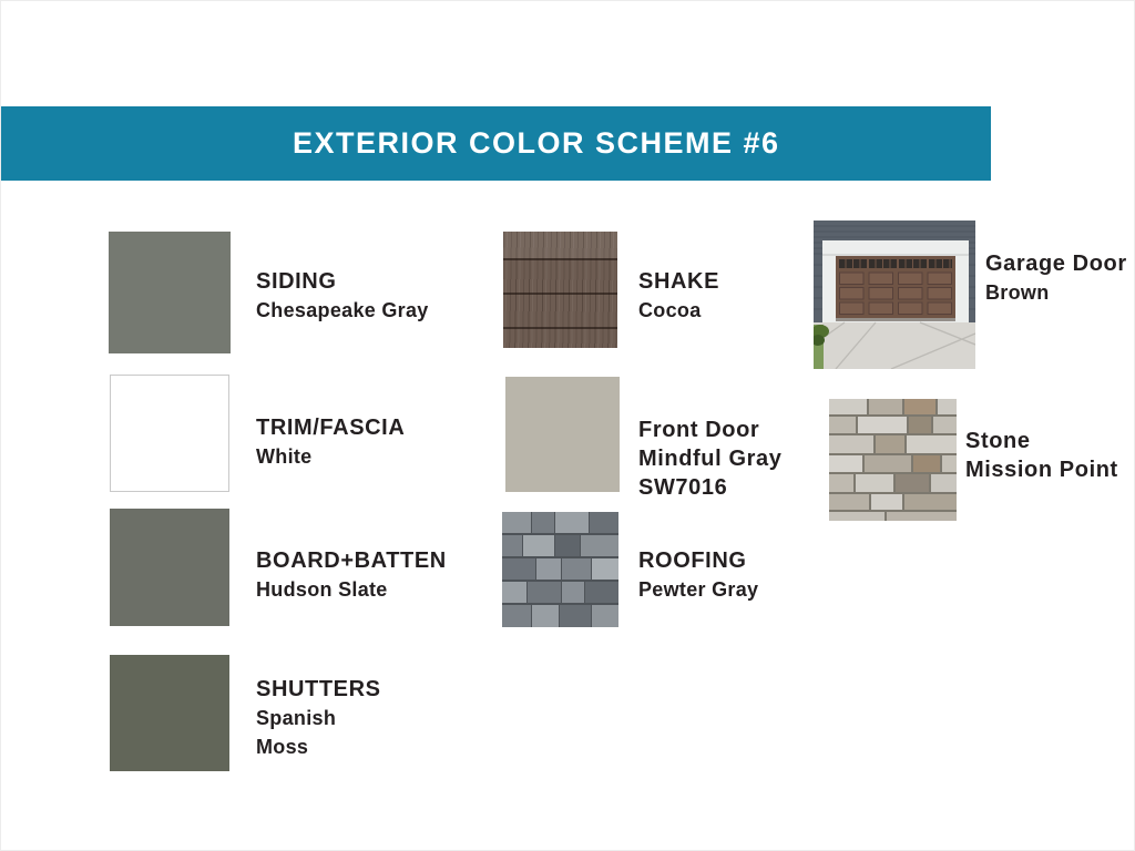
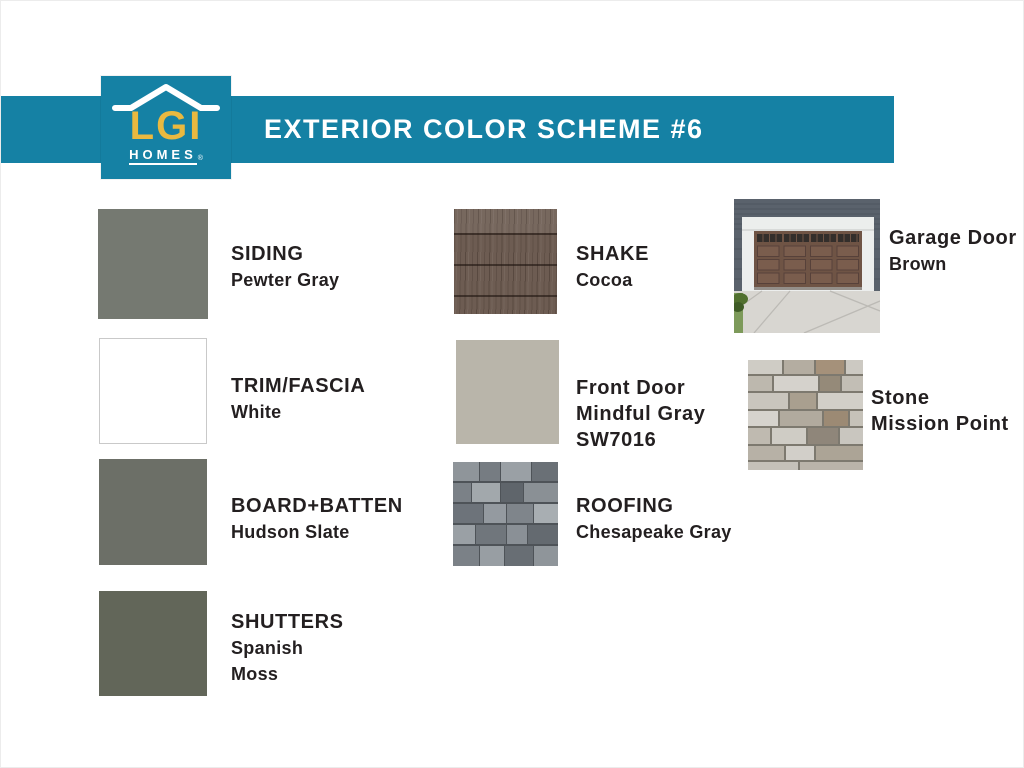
  EXTERIOR COLOR SCHEME #6
+ LGI
+ HOMES
  SIDING
- Chesapeake Gray
+ Pewter Gray
  TRIM/FASCIA
  White
  BOARD+BATTEN
  Hudson Slate
  SHUTTERS
  Spanish
  Moss
  SHAKE
  Cocoa
  Front Door
  Mindful Gray
  SW7016
  ROOFING
- Pewter Gray
+ Chesapeake Gray
  Garage Door
  Brown
  Stone
  Mission Point
